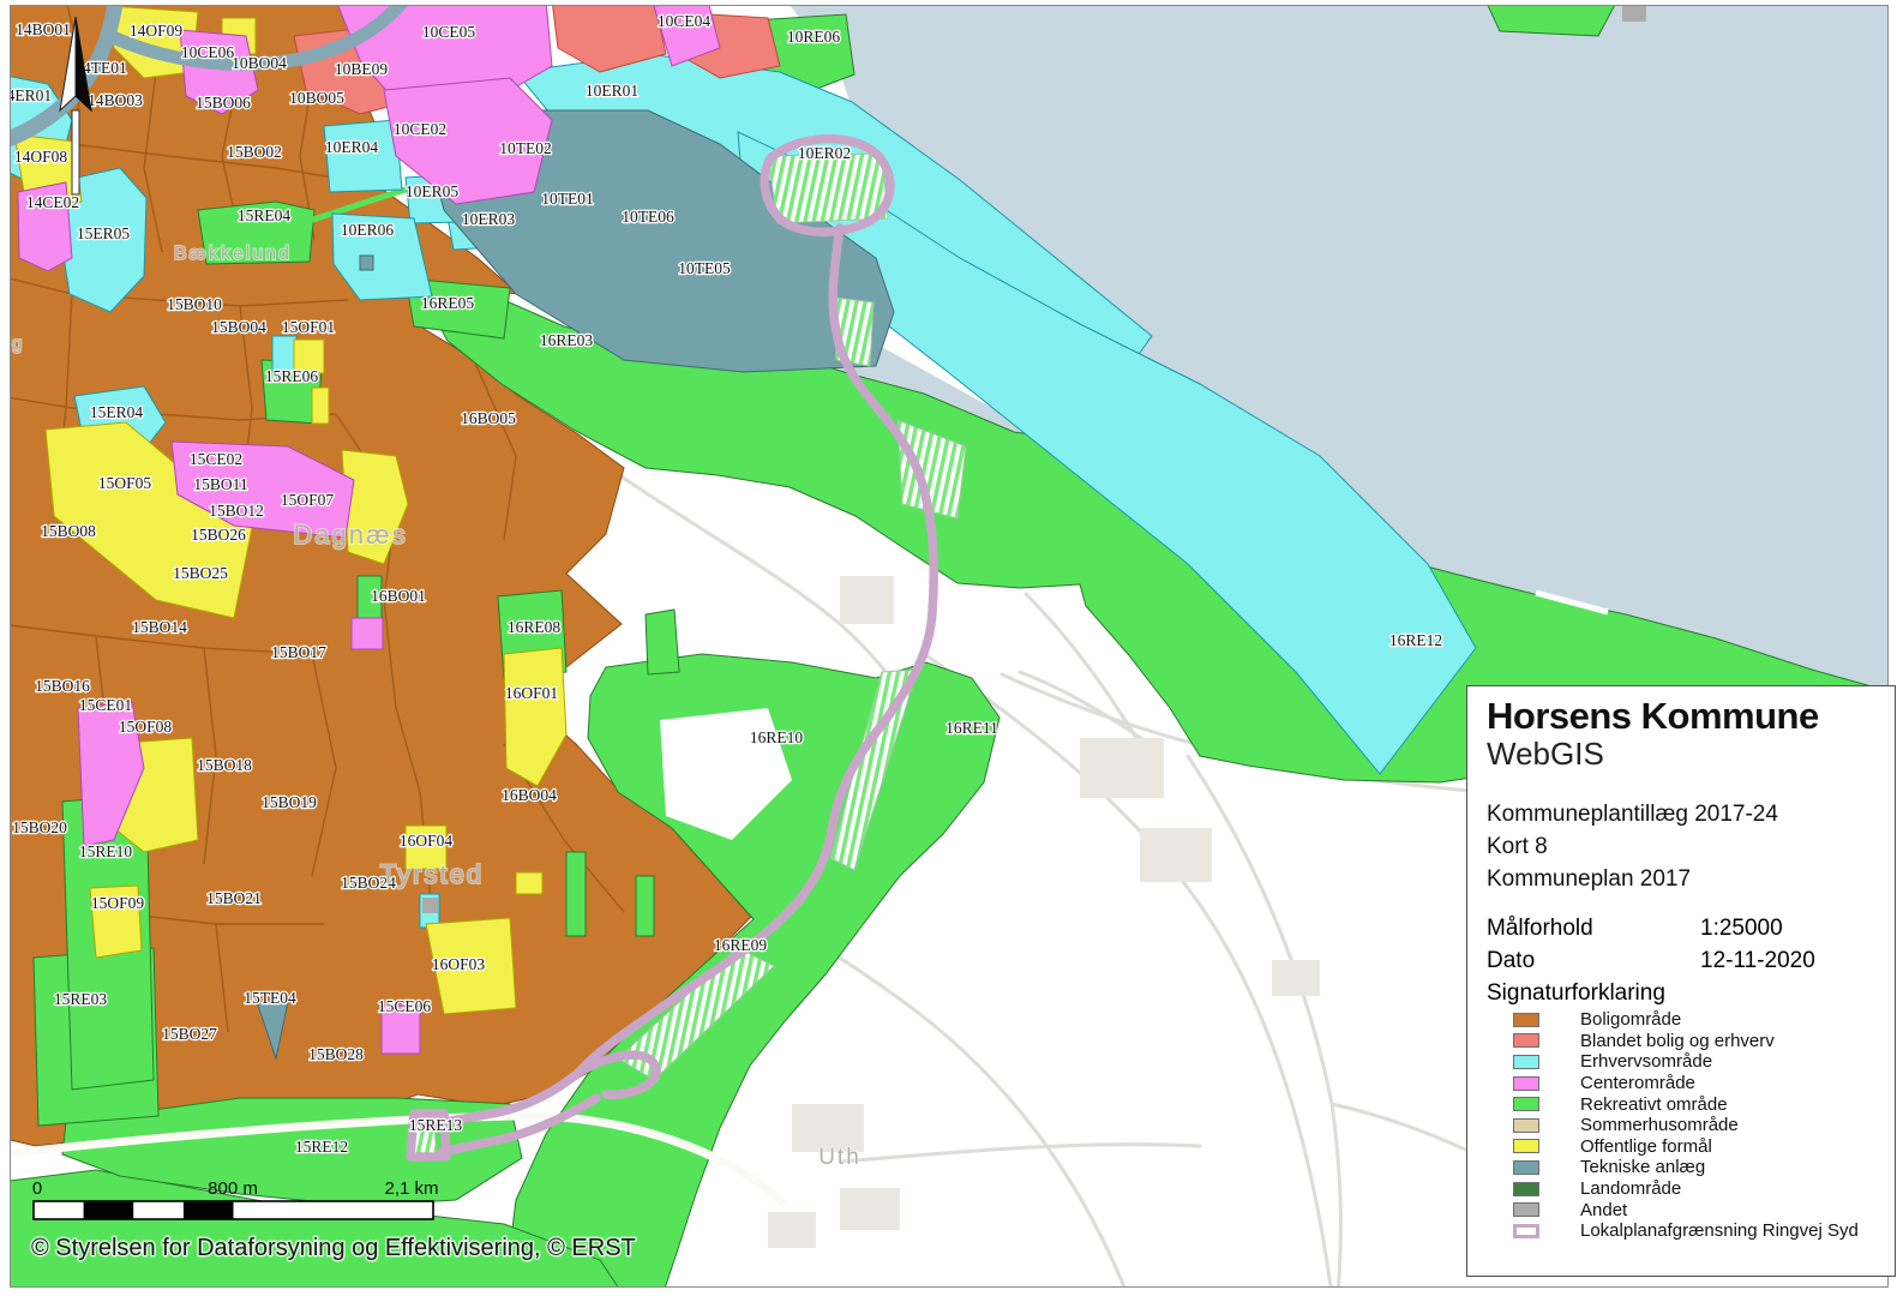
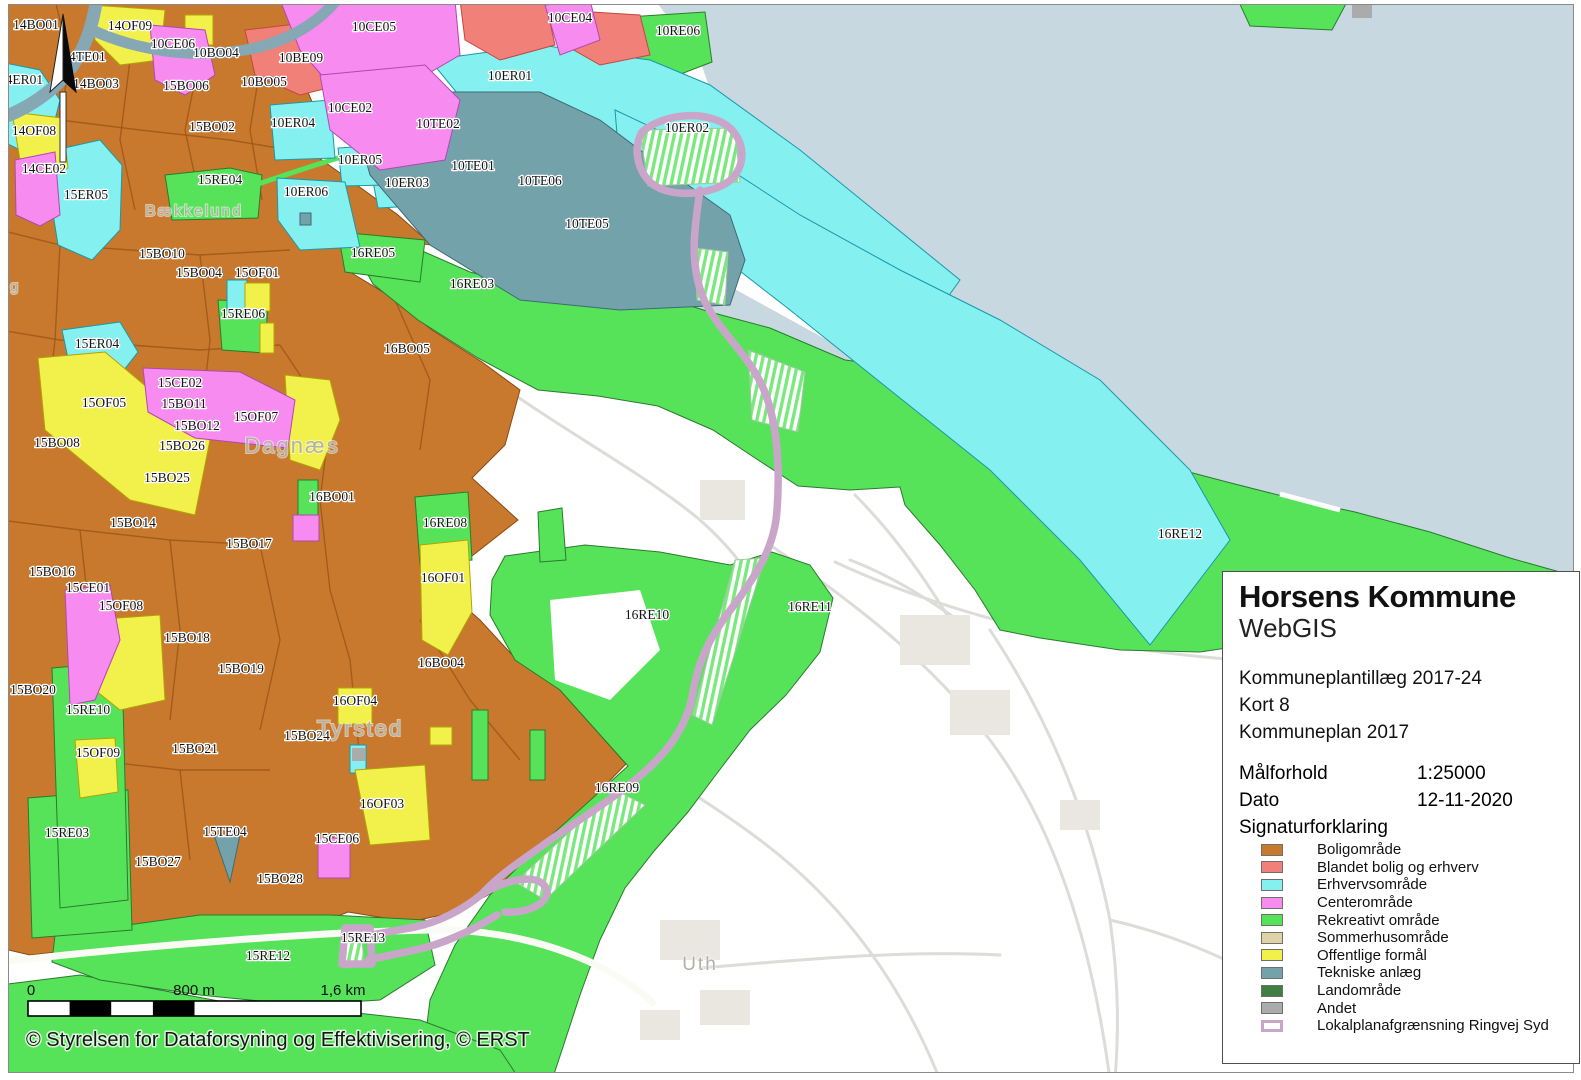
  14BO01
  14OF09
  10CE06
  10BO04
  10BE09
  10CE05
  10CE04
  10RE06
  4TE01
  14BO03
  15BO06
  10BO05
  10CE02
  10ER01
  15BO02
  10ER04
  14OF08
  10TE02
  10ER02
  10ER05
  14CE02
  15RE04
  10ER06
  10ER03
  10TE01
  10TE06
  15ER05
  10TE05
  15BO10
  16RE05
  15BO04
  15OF01
  16RE03
  15RE06
  15ER04
  16BO05
  15CE02
  15OF05
  15BO11
  15OF07
  15BO12
  15BO08
  15BO26
  15BO25
  16BO01
  15BO14
  16RE08
  15BO17
  15BO16
  16OF01
  15CE01
  15OF08
  16RE10
  16RE11
  16RE12
  15BO18
  16BO04
  15BO19
  15BO20
  15RE10
  16OF04
  15BO24
  15OF09
  15BO21
  16RE09
  16OF03
  15RE03
  15TE04
  15CE06
  15BO27
  15BO28
  15RE12
  15RE13
  Bækkelund
  Dagnæs
  Tyrsted
  Uth
  0
  800 m
- 2,1 km
+ 1,6 km
  © Styrelsen for Dataforsyning og Effektivisering, © ERST
  Horsens Kommune
  WebGIS
  Kommuneplantillæg 2017-24
  Kort 8
  Kommuneplan 2017
  Målforhold
  1:25000
  Dato
  12-11-2020
  Signaturforklaring
  Boligområde
  Blandet bolig og erhverv
  Erhvervsområde
  Centerområde
  Rekreativt område
  Sommerhusområde
  Offentlige formål
  Tekniske anlæg
  Landområde
  Andet
  Lokalplanafgrænsning Ringvej Syd
